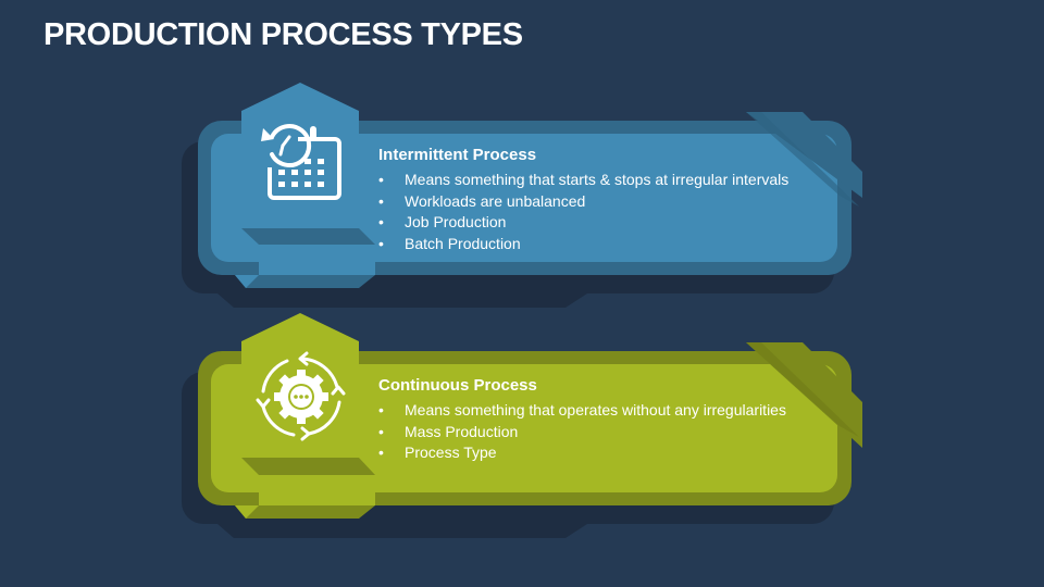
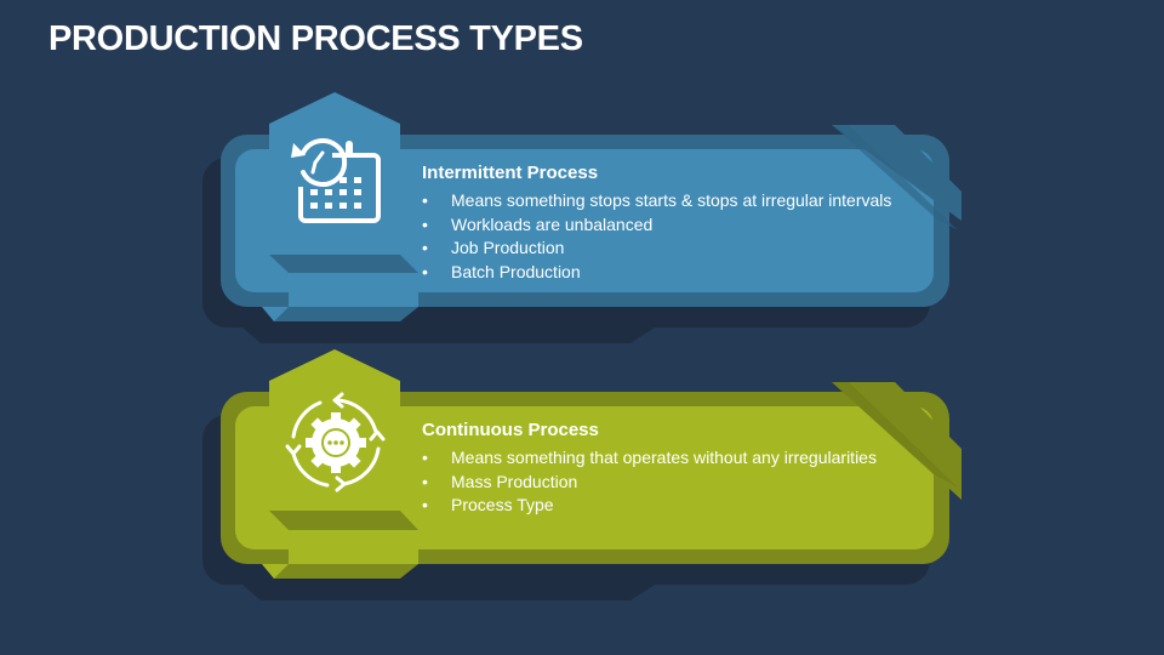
  PRODUCTION PROCESS TYPES
  Intermittent Process
- Means something that starts & stops at irregular intervals
+ Means something stops starts & stops at irregular intervals
  Workloads are unbalanced
  Job Production
  Batch Production
  Continuous Process
  Means something that operates without any irregularities
  Mass Production
  Process Type
